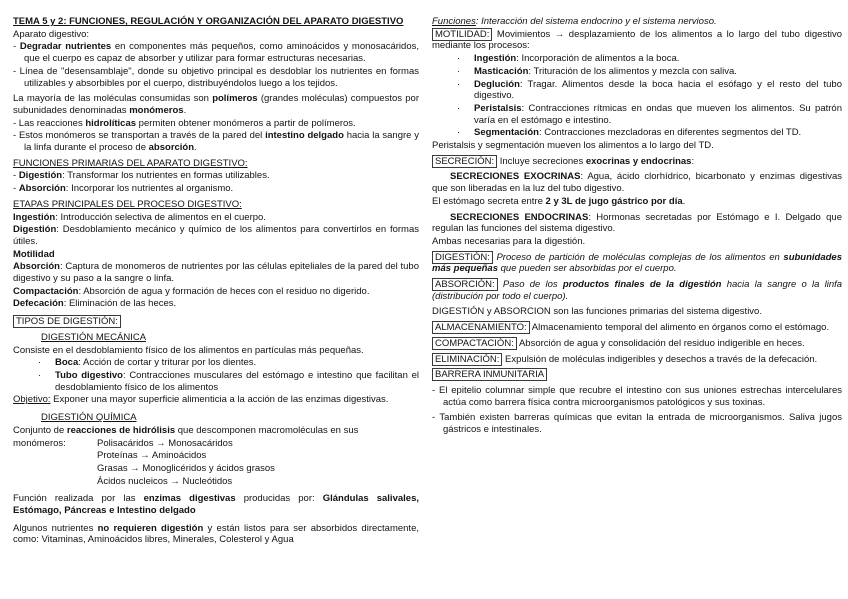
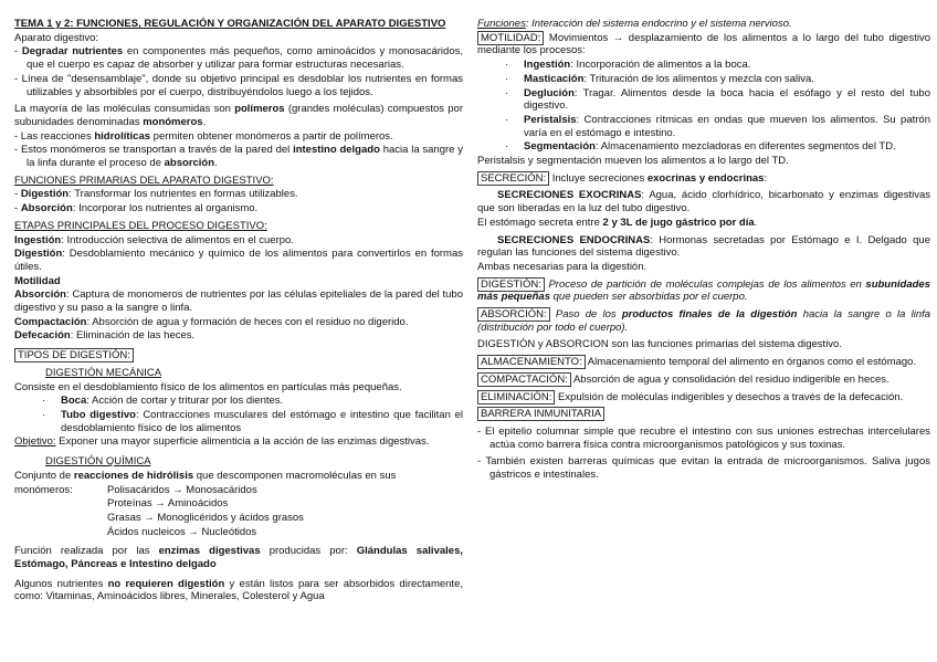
- TEMA 5 y 2: FUNCIONES, REGULACIÓN Y ORGANIZACIÓN DEL APARATO DIGESTIVO
+ TEMA 1 y 2: FUNCIONES, REGULACIÓN Y ORGANIZACIÓN DEL APARATO DIGESTIVO
  Aparato digestivo:
  - Degradar nutrientes en componentes más pequeños, como aminoácidos y monosacáridos, que el cuerpo es capaz de absorber y utilizar para formar estructuras necesarias.
  - Línea de "desensamblaje", donde su objetivo principal es desdoblar los nutrientes en formas utilizables y absorbibles por el cuerpo, distribuyéndolos luego a los tejidos.
  La mayoría de las moléculas consumidas son polímeros (grandes moléculas) compuestos por subunidades denominadas monómeros.
  - Las reacciones hidrolíticas permiten obtener monómeros a partir de polímeros.
  - Estos monómeros se transportan a través de la pared del intestino delgado hacia la sangre y la linfa durante el proceso de absorción.
  FUNCIONES PRIMARIAS DEL APARATO DIGESTIVO:
  - Digestión: Transformar los nutrientes en formas utilizables.
  - Absorción: Incorporar los nutrientes al organismo.
  ETAPAS PRINCIPALES DEL PROCESO DIGESTIVO:
  Ingestión: Introducción selectiva de alimentos en el cuerpo.
  Digestión: Desdoblamiento mecánico y químico de los alimentos para convertirlos en formas útiles.
  Motilidad
  Absorción: Captura de monomeros de nutrientes por las células epiteliales de la pared del tubo digestivo y su paso a la sangre o linfa.
  Compactación: Absorción de agua y formación de heces con el residuo no digerido.
  Defecación: Eliminación de las heces.
  TIPOS DE DIGESTIÓN:
  DIGESTIÓN MECÁNICA
  Consiste en el desdoblamiento físico de los alimentos en partículas más pequeñas.
  · Boca: Acción de cortar y triturar por los dientes.
  · Tubo digestivo: Contracciones musculares del estómago e intestino que facilitan el desdoblamiento físico de los alimentos
  Objetivo: Exponer una mayor superficie alimenticia a la acción de las enzimas digestivas.
  DIGESTIÓN QUÍMICA
  Conjunto de reacciones de hidrólisis que descomponen macromoléculas en sus
  monómeros: Polisacáridos → Monosacáridos
  Proteínas → Aminoácidos
  Grasas → Monoglicéridos y ácidos grasos
  Ácidos nucleicos → Nucleótidos
  Función realizada por las enzimas digestivas producidas por: Glándulas salivales, Estómago, Páncreas e Intestino delgado
  Algunos nutrientes no requieren digestión y están listos para ser absorbidos directamente, como: Vitaminas, Aminoácidos libres, Minerales, Colesterol y Agua
  Funciones: Interacción del sistema endocrino y el sistema nervioso.
  MOTILIDAD: Movimientos → desplazamiento de los alimentos a lo largo del tubo digestivo mediante los procesos:
  · Ingestión: Incorporación de alimentos a la boca.
  · Masticación: Trituración de los alimentos y mezcla con saliva.
  · Deglución: Tragar. Alimentos desde la boca hacia el esófago y el resto del tubo digestivo.
  · Peristalsis: Contracciones rítmicas en ondas que mueven los alimentos. Su patrón varía en el estómago e intestino.
- · Segmentación: Contracciones mezcladoras en diferentes segmentos del TD.
+ · Segmentación: Almacenamiento mezcladoras en diferentes segmentos del TD.
  Peristalsis y segmentación mueven los alimentos a lo largo del TD.
  SECRECIÓN: Incluye secreciones exocrinas y endocrinas:
  SECRECIONES EXOCRINAS: Agua, ácido clorhídrico, bicarbonato y enzimas digestivas que son liberadas en la luz del tubo digestivo.
  El estómago secreta entre 2 y 3L de jugo gástrico por día.
  SECRECIONES ENDOCRINAS: Hormonas secretadas por Estómago e I. Delgado que regulan las funciones del sistema digestivo.
  Ambas necesarias para la digestión.
  DIGESTIÓN: Proceso de partición de moléculas complejas de los alimentos en subunidades más pequeñas que pueden ser absorbidas por el cuerpo.
  ABSORCIÓN: Paso de los productos finales de la digestión hacia la sangre o la linfa (distribución por todo el cuerpo).
  DIGESTIÓN y ABSORCION son las funciones primarias del sistema digestivo.
  ALMACENAMIENTO: Almacenamiento temporal del alimento en órganos como el estómago.
  COMPACTACIÓN: Absorción de agua y consolidación del residuo indigerible en heces.
  ELIMINACIÓN: Expulsión de moléculas indigeribles y desechos a través de la defecación.
  BARRERA INMUNITARIA
  - El epitelio columnar simple que recubre el intestino con sus uniones estrechas intercelulares actúa como barrera física contra microorganismos patológicos y sus toxinas.
  - También existen barreras químicas que evitan la entrada de microorganismos. Saliva jugos gástricos e intestinales.
